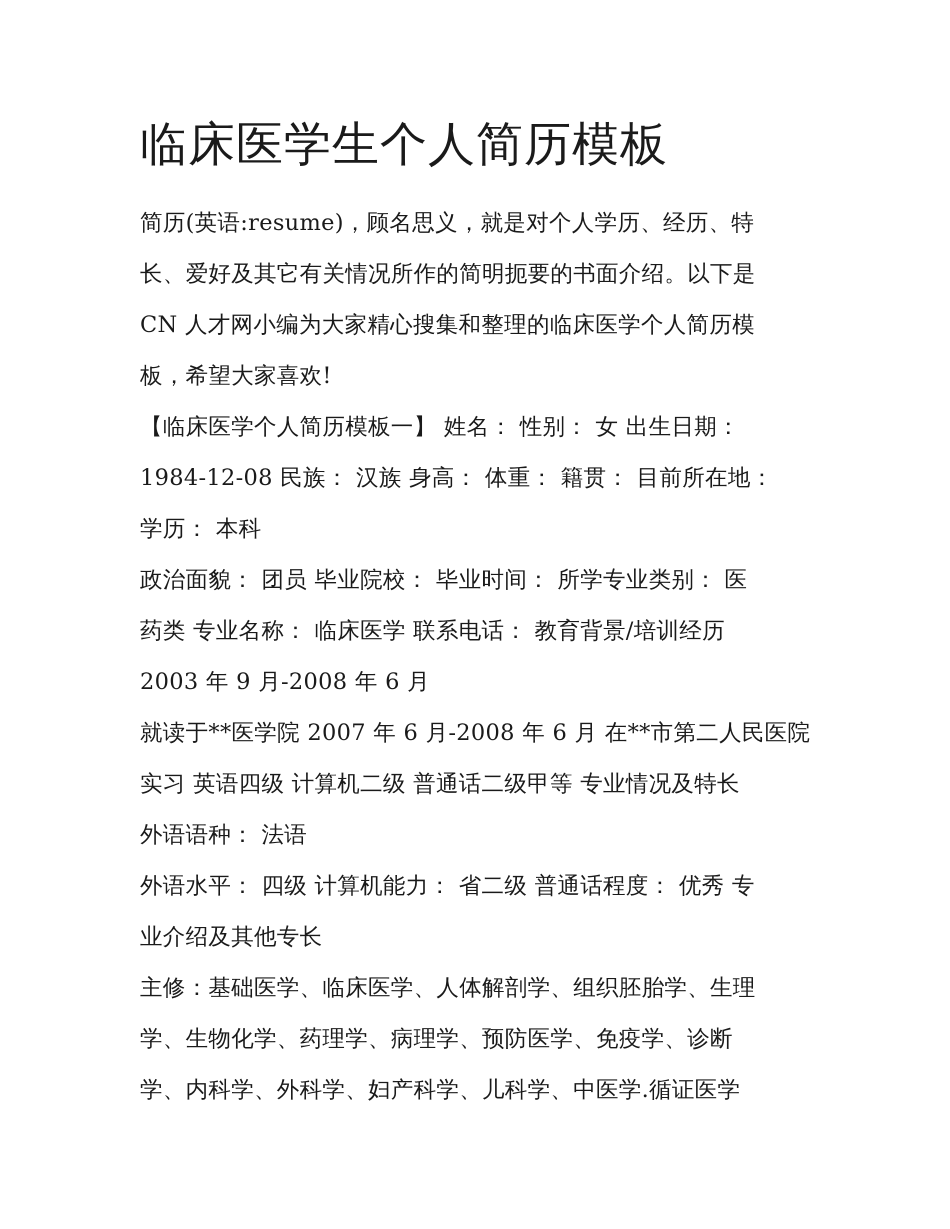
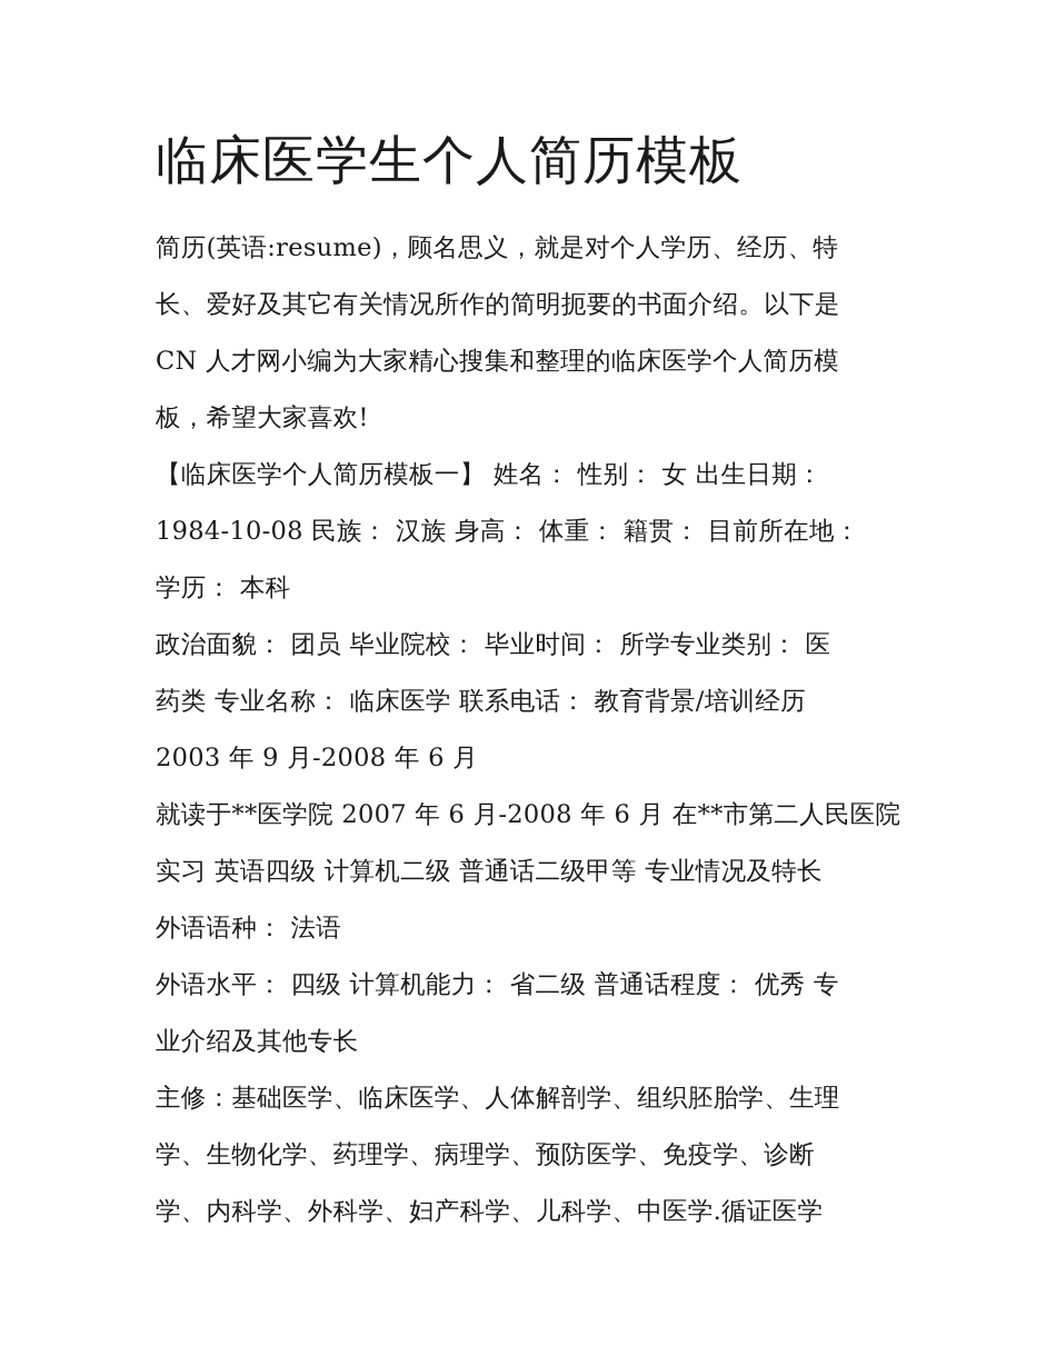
  临床医学生个人简历模板
  简历(英语:resume)，顾名思义，就是对个人学历、经历、特
  长、爱好及其它有关情况所作的简明扼要的书面介绍。以下是
  CN 人才网小编为大家精心搜集和整理的临床医学个人简历模
  板，希望大家喜欢!
  【临床医学个人简历模板一】 姓名： 性别： 女 出生日期：
- 1984-12-08 民族： 汉族 身高： 体重： 籍贯： 目前所在地：
+ 1984-10-08 民族： 汉族 身高： 体重： 籍贯： 目前所在地：
  学历： 本科
  政治面貌： 团员 毕业院校： 毕业时间： 所学专业类别： 医
  药类 专业名称： 临床医学 联系电话： 教育背景/培训经历
  2003 年 9 月-2008 年 6 月
  就读于**医学院 2007 年 6 月-2008 年 6 月 在**市第二人民医院
  实习 英语四级 计算机二级 普通话二级甲等 专业情况及特长
  外语语种： 法语
  外语水平： 四级 计算机能力： 省二级 普通话程度： 优秀 专
  业介绍及其他专长
  主修：基础医学、临床医学、人体解剖学、组织胚胎学、生理
  学、生物化学、药理学、病理学、预防医学、免疫学、诊断
  学、内科学、外科学、妇产科学、儿科学、中医学.循证医学
